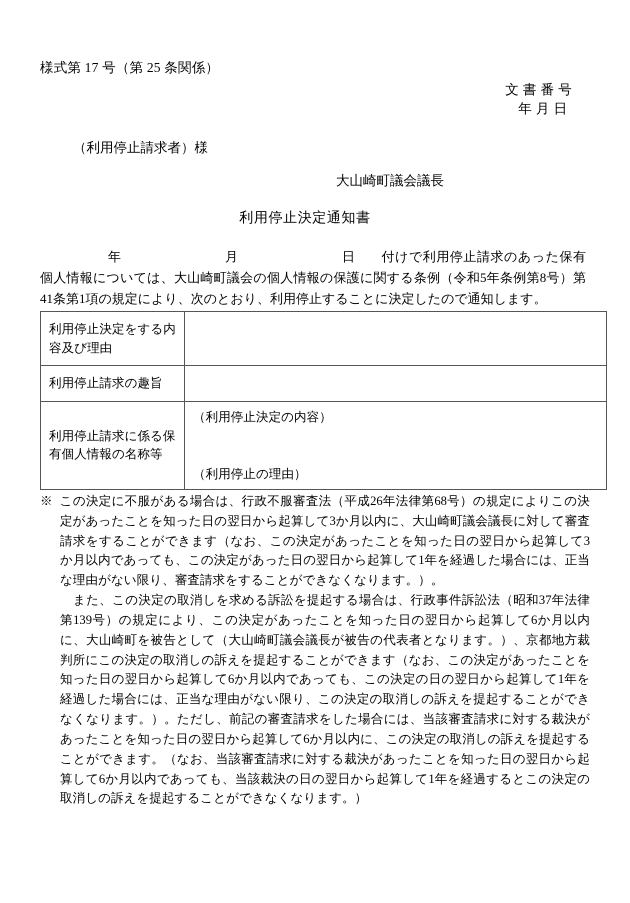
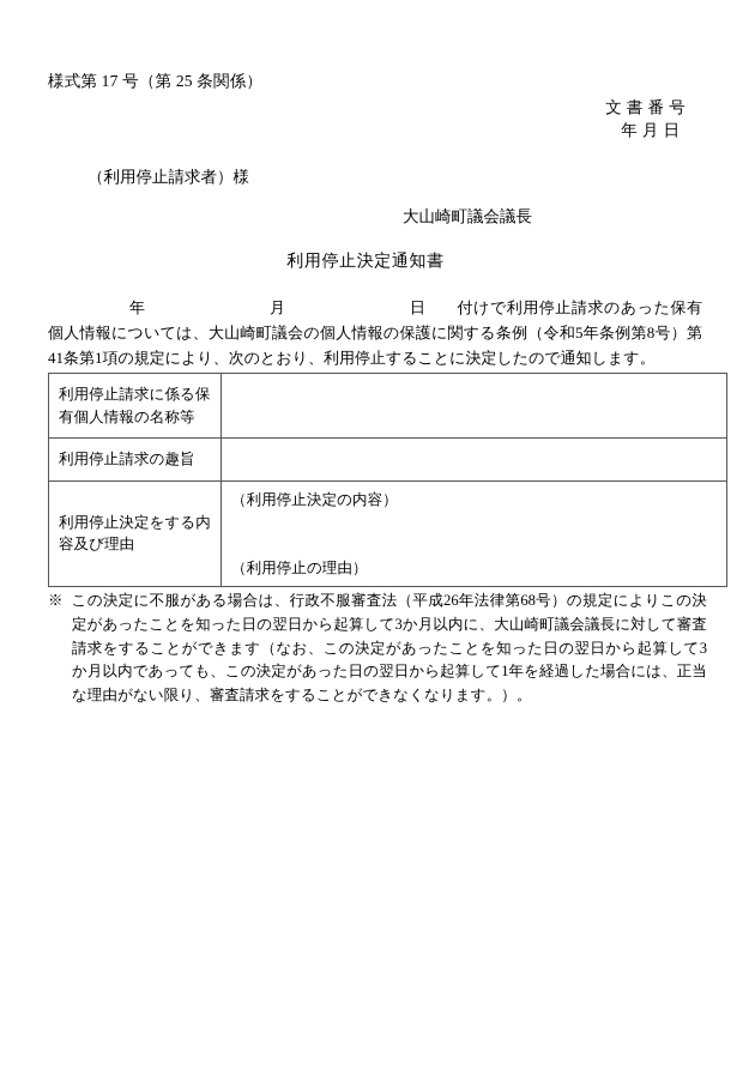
  様式第 17 号（第 25 条関係）
  文書番号
  年月日
  （利用停止請求者）様
  大山崎町議会議長
  利用停止決定通知書
  年 月 日付けで利用停止請求のあった保有個人情報については、大山崎町議会の個人情報の保護に関する条例（令和5年条例第8号）第41条第1項の規定により、次のとおり、利用停止することに決定したので通知します。
- 利用停止決定をする内容及び理由
+ 利用停止請求に係る保有個人情報の名称等
  利用停止請求の趣旨
- 利用停止請求に係る保有個人情報の名称等	（利用停止決定の内容） （利用停止の理由）
+ 利用停止決定をする内容及び理由	（利用停止決定の内容） （利用停止の理由）
  ※ この決定に不服がある場合は、行政不服審査法（平成26年法律第68号）の規定によりこの決定があったことを知った日の翌日から起算して3か月以内に、大山崎町議会議長に対して審査請求をすることができます（なお、この決定があったことを知った日の翌日から起算して3か月以内であっても、この決定があった日の翌日から起算して1年を経過した場合には、正当な理由がない限り、審査請求をすることができなくなります。）。
- また、この決定の取消しを求める訴訟を提起する場合は、行政事件訴訟法（昭和37年法律第139号）の規定により、この決定があったことを知った日の翌日から起算して6か月以内に、大山崎町を被告として（大山崎町議会議長が被告の代表者となります。）、京都地方裁判所にこの決定の取消しの訴えを提起することができます（なお、この決定があったことを知った日の翌日から起算して6か月以内であっても、この決定の日の翌日から起算して1年を経過した場合には、正当な理由がない限り、この決定の取消しの訴えを提起することができなくなります。）。ただし、前記の審査請求をした場合には、当該審査請求に対する裁決があったことを知った日の翌日から起算して6か月以内に、この決定の取消しの訴えを提起することができます。（なお、当該審査請求に対する裁決があったことを知った日の翌日から起算して6か月以内であっても、当該裁決の日の翌日から起算して1年を経過するとこの決定の取消しの訴えを提起することができなくなります。）
